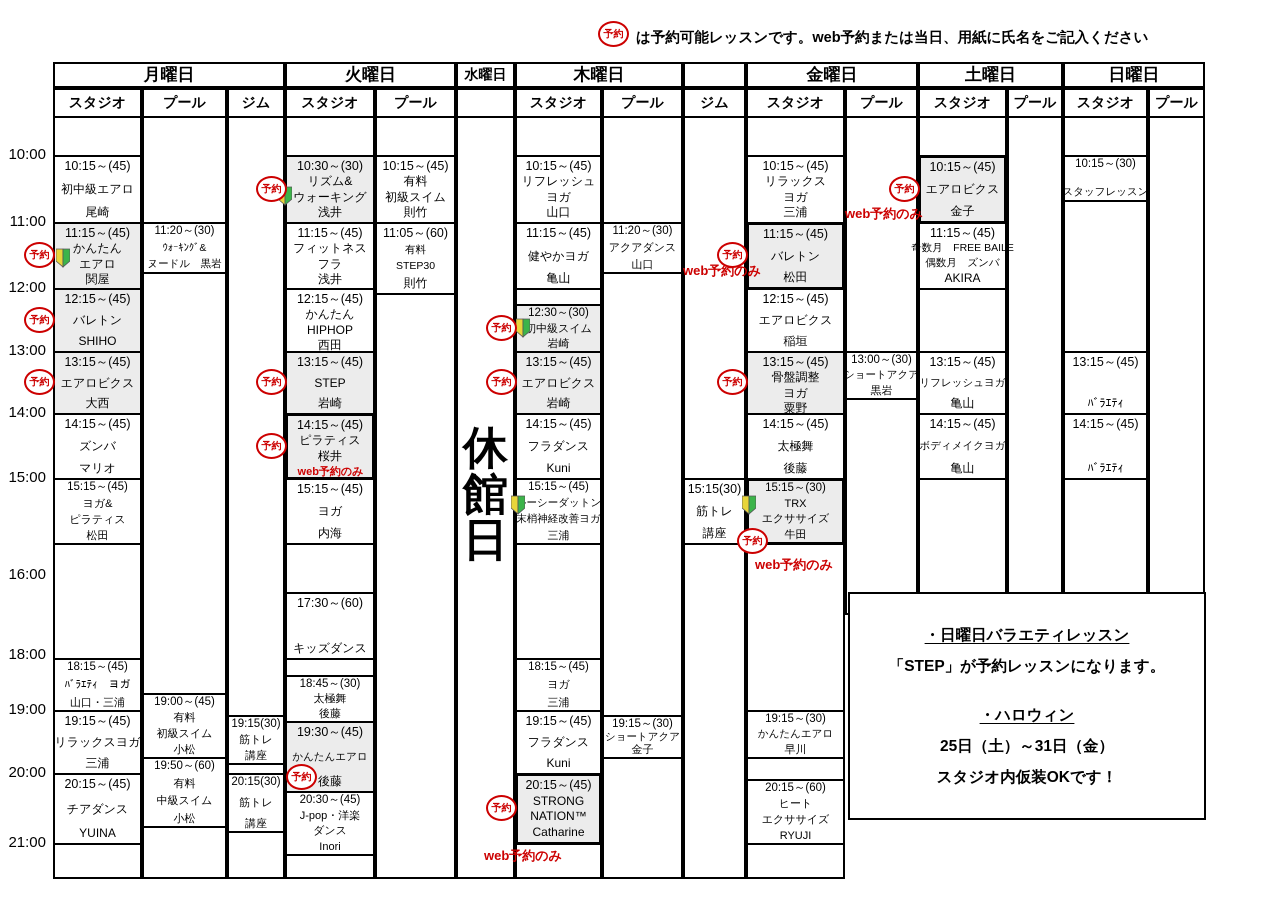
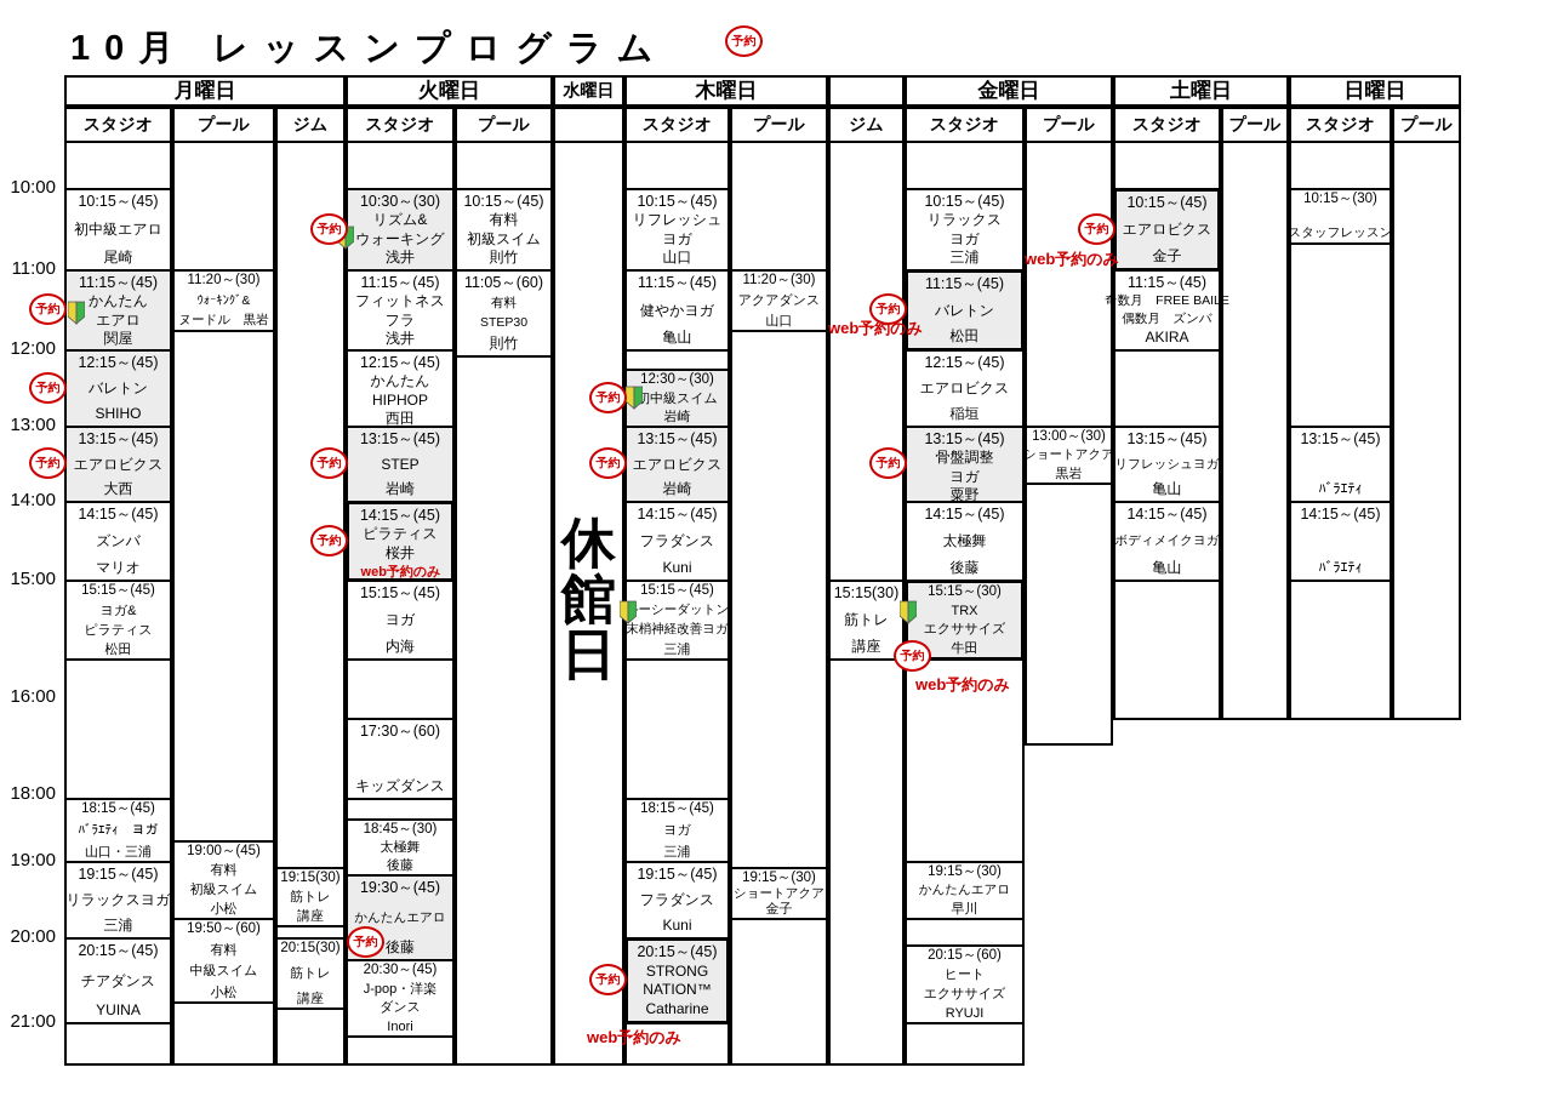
+ 10月 レッスンプログラム
  予約
- は予約可能レッスンです。web予約または当日、用紙に氏名をご記入ください
  10:00
  11:00
  12:00
  13:00
  14:00
  15:00
  16:00
  18:00
  19:00
  20:00
  21:00
  月曜日
  火曜日
  水曜日
  木曜日
  金曜日
  土曜日
  日曜日
  スタジオ
  プール
  ジム
  スタジオ
  プール
  スタジオ
  プール
  ジム
  スタジオ
  プール
  スタジオ
  プール
  スタジオ
  プール
  休
  館
  日
  10:15～(45)
  初中級エアロ
  尾崎
  11:15～(45)
  かんたん
  エアロ
  関屋
  予約
  12:15～(45)
  バレトン
  SHIHO
  予約
  13:15～(45)
  エアロビクス
  大西
  予約
  14:15～(45)
  ズンバ
  マリオ
  15:15～(45)
  ヨガ&
  ピラティス
  松田
  18:15～(45)
  ﾊﾞﾗｴﾃｨ ヨガ
  山口・三浦
  19:15～(45)
  リラックスヨガ
  三浦
  20:15～(45)
  チアダンス
  YUINA
  11:20～(30)
  ｳｫｰｷﾝｸﾞ&
  ヌードル 黒岩
  19:00～(45)
  有料
  初級スイム
  小松
  19:50～(60)
  有料
  中級スイム
  小松
  19:15(30)
  筋トレ
  講座
  20:15(30)
  筋トレ
  講座
  10:30～(30)
  リズム&
  ウォーキング
  浅井
  予約
  11:15～(45)
  フィットネス
  フラ
  浅井
  12:15～(45)
  かんたん
  HIPHOP
  西田
  13:15～(45)
  STEP
  岩崎
  予約
  14:15～(45)
  ピラティス
  桜井web予約のみ
  予約
  15:15～(45)
  ヨガ
  内海
  17:30～(60)
  キッズダンス
  18:45～(30)
  太極舞
  後藤
  19:30～(45)
  かんたんエアロ
  後藤
  予約
  20:30～(45)
  J-pop・洋楽
  ダンス
  Inori
  10:15～(45)
  有料
  初級スイム
  則竹
  11:05～(60)
  有料
  STEP30
  則竹
  10:15～(45)
  リフレッシュ
  ヨガ
  山口
  11:15～(45)
  健やかヨガ
  亀山
  12:30～(30)
  初中級スイム
  岩崎
  予約
  13:15～(45)
  エアロビクス
  岩崎
  予約
  14:15～(45)
  フラダンス
  Kuni
  15:15～(45)
  ーシーダットン
  末梢神経改善ヨガ
  三浦
  18:15～(45)
  ヨガ
  三浦
  19:15～(45)
  フラダンス
  Kuni
  20:15～(45)
  STRONG
  NATION™
  Catharine
  予約
  web予約のみ
  11:20～(30)
  アクアダンス
  山口
  19:15～(30)
  ショートアクア
  金子
  15:15(30)
  筋トレ
  講座
  10:15～(45)
  リラックス
  ヨガ
  三浦
  11:15～(45)
  バレトン
  松田
  予約
  web予約のみ
  12:15～(45)
  エアロビクス
  稲垣
  13:15～(45)
  骨盤調整
  ヨガ
  粟野
  予約
  14:15～(45)
  太極舞
  後藤
  15:15～(30)
  TRX
  エクササイズ
  牛田
  予約
  web予約のみ
  19:15～(30)
  かんたんエアロ
  早川
  20:15～(60)
  ヒート
  エクササイズ
  RYUJI
  13:00～(30)
  ショートアクア
  黒岩
  10:15～(45)
  エアロビクス
  金子
  予約
  web予約のみ
  11:15～(45)
  奇数月 FREE BAILE
  偶数月 ズンバ
  AKIRA
  13:15～(45)
  リフレッシュヨガ
  亀山
  14:15～(45)
  ボディメイクヨガ
  亀山
  10:15～(30)
  スタッフレッスン
  13:15～(45)
  ﾊﾞﾗｴﾃｨ
  14:15～(45)
  ﾊﾞﾗｴﾃｨ
- ・日曜日バラエティレッスン
- 「STEP」が予約レッスンになります。
- ・ハロウィン
- 25日（土）～31日（金）
- スタジオ内仮装OKです！
